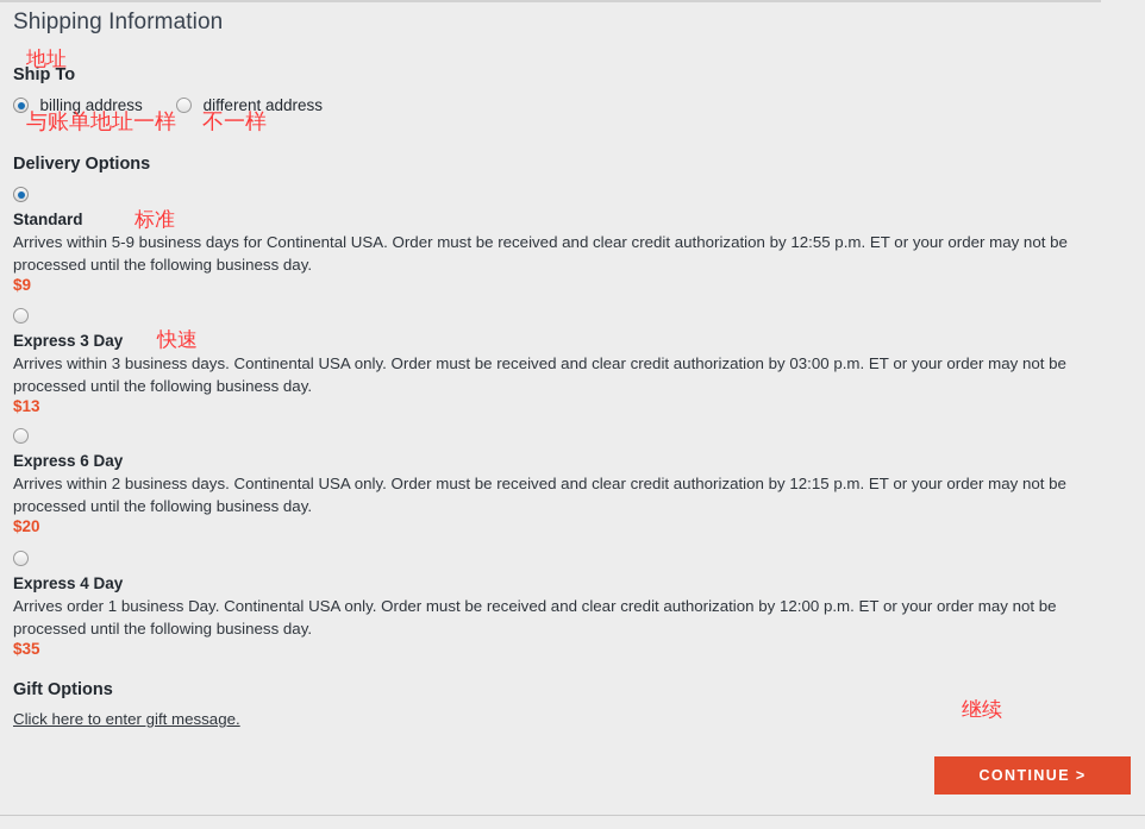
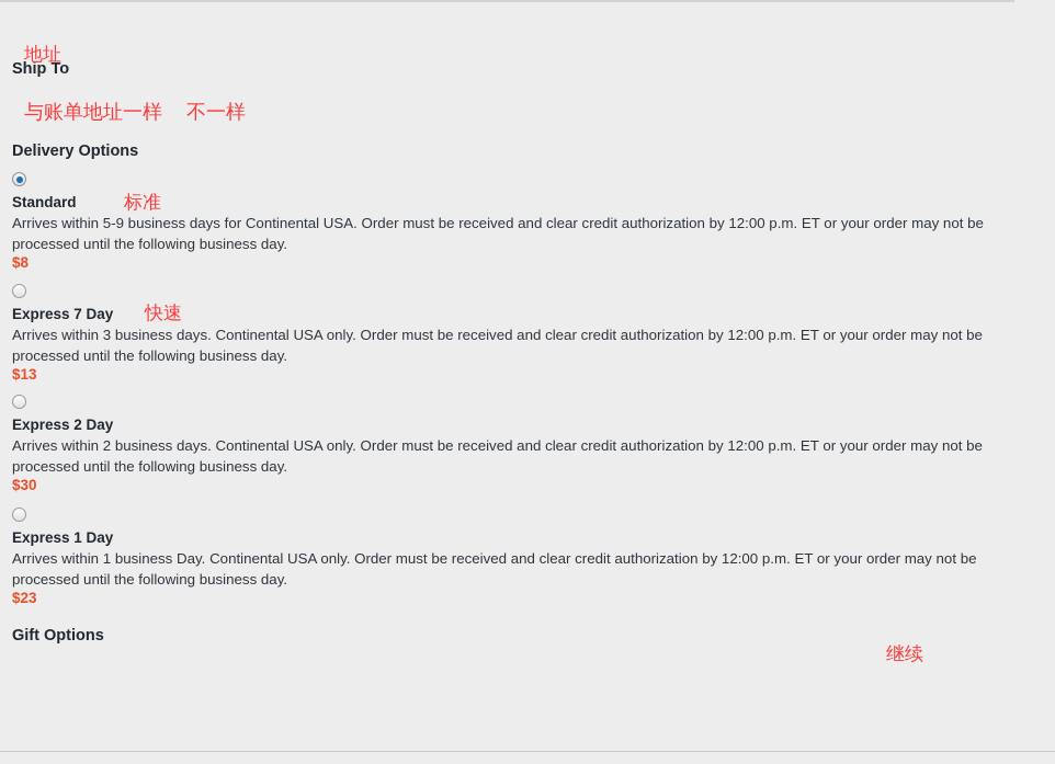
- Shipping Information
  Ship To
- billing address different address
  Delivery Options
  Standard
- Arrives within 5-9 business days for Continental USA. Order must be received and clear credit authorization by 12:55 p.m. ET or your order may not be processed until the following business day.
+ Arrives within 5-9 business days for Continental USA. Order must be received and clear credit authorization by 12:00 p.m. ET or your order may not be processed until the following business day.
- $9
+ $8
- Express 3 Day
+ Express 7 Day
- Arrives within 3 business days. Continental USA only. Order must be received and clear credit authorization by 03:00 p.m. ET or your order may not be processed until the following business day.
+ Arrives within 3 business days. Continental USA only. Order must be received and clear credit authorization by 12:00 p.m. ET or your order may not be processed until the following business day.
  $13
- Express 6 Day
+ Express 2 Day
- Arrives within 2 business days. Continental USA only. Order must be received and clear credit authorization by 12:15 p.m. ET or your order may not be processed until the following business day.
+ Arrives within 2 business days. Continental USA only. Order must be received and clear credit authorization by 12:00 p.m. ET or your order may not be processed until the following business day.
- $20
+ $30
- Express 4 Day
+ Express 1 Day
- Arrives order 1 business Day. Continental USA only. Order must be received and clear credit authorization by 12:00 p.m. ET or your order may not be processed until the following business day.
+ Arrives within 1 business Day. Continental USA only. Order must be received and clear credit authorization by 12:00 p.m. ET or your order may not be processed until the following business day.
- $35
+ $23
  Gift Options
- Click here to enter gift message.
- CONTINUE >
  地址
  与账单地址一样
  不一样
  标准
  快速
  继续
